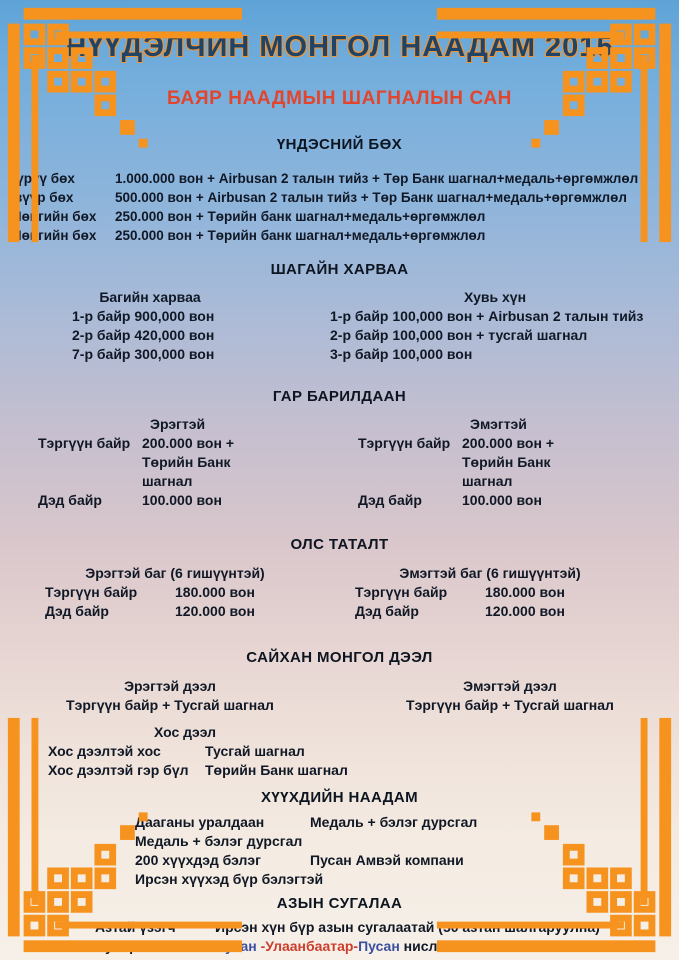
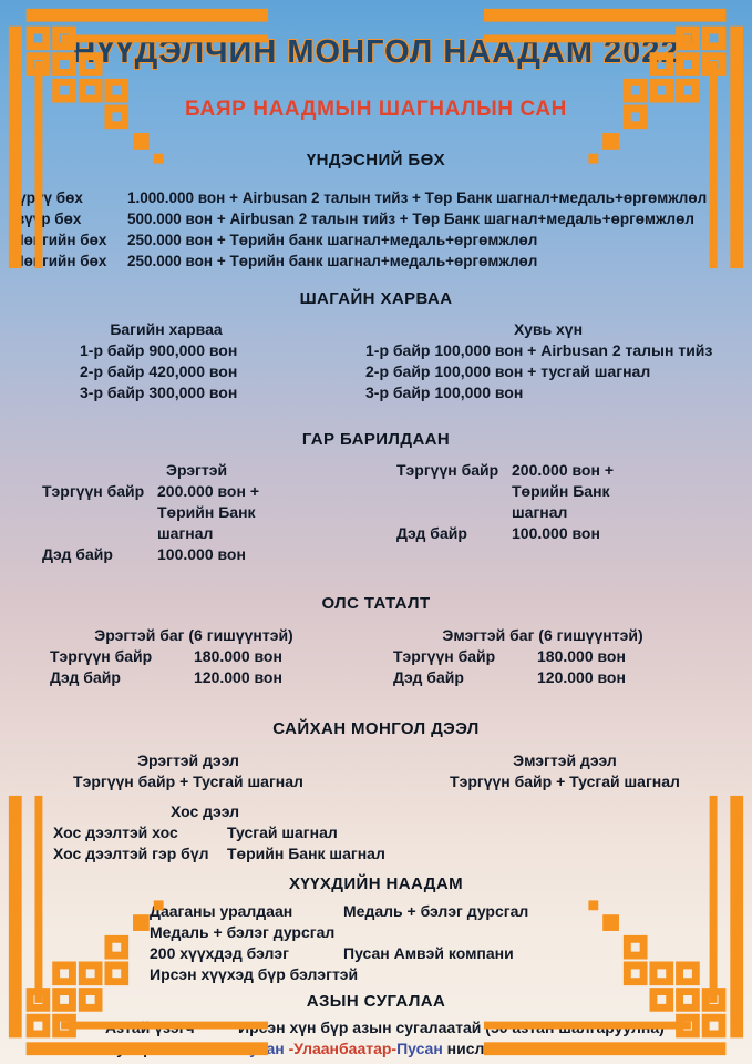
- НҮҮДЭЛЧИН МОНГОЛ НААДАМ 2015
+ НҮҮДЭЛЧИН МОНГОЛ НААДАМ 2022
  БАЯР НААДМЫН ШАГНАЛЫН САН
  ҮНДЭСНИЙ БӨХ
  үрү бөх
  1.000.000 вон + Airbusan 2 талын тийз + Төр Банк шагнал+медаль+өргөмжлөл
  500.000 вон + Airbusan 2 талын тийз + Төр Банк шагнал+медаль+өргөмжлөл
  өгийн бөх
  250.000 вон + Төрийн банк шагнал+медаль+өргөмжлөл
  өгийн бөх
  250.000 вон + Төрийн банк шагнал+медаль+өргөмжлөл
  ШАГАЙН ХАРВАА
  Багийн харваа
  1-р байр 900,000 вон
  2-р байр 420,000 вон
- 7-р байр 300,000 вон
+ 3-р байр 300,000 вон
  Хувь хүн
  1-р байр 100,000 вон + Airbusan 2 талын тийз
  2-р байр 100,000 вон + тусгай шагнал
  3-р байр 100,000 вон
  ГАР БАРИЛДААН
  Эрэгтэй
  Тэргүүн байр
  200.000 вон +
  Төрийн Банк шагнал
  Дэд байр
  100.000 вон
- Эмэгтэй
  Тэргүүн байр
  200.000 вон +
  Төрийн Банк шагнал
  Дэд байр
  100.000 вон
  ОЛС ТАТАЛТ
  Эрэгтэй баг (6 гишүүнтэй)
  Тэргүүн байр
  180.000 вон
  Дэд байр
  120.000 вон
  Эмэгтэй баг (6 гишүүнтэй)
  Тэргүүн байр
  180.000 вон
  Дэд байр
  120.000 вон
  САЙХАН МОНГОЛ ДЭЭЛ
  Эрэгтэй дээл
  Тэргүүн байр + Тусгай шагнал
  Эмэгтэй дээл
  Тэргүүн байр + Тусгай шагнал
  Хос дээл
  Хос дээлтэй хос
  Тусгай шагнал
  Хос дээлтэй гэр бүл
  Төрийн Банк шагнал
  ХҮҮХДИЙН НААДАМ
  Дааганы уралдаан
  Медаль + бэлэг дурсгал
  Медаль + бэлэг дурсгал
  200 хүүхдэд бэлэг
  Пусан Амвэй компани
  Ирсэн хүүхэд бүр бэлэгтэй
  АЗЫН СУГАЛАА
